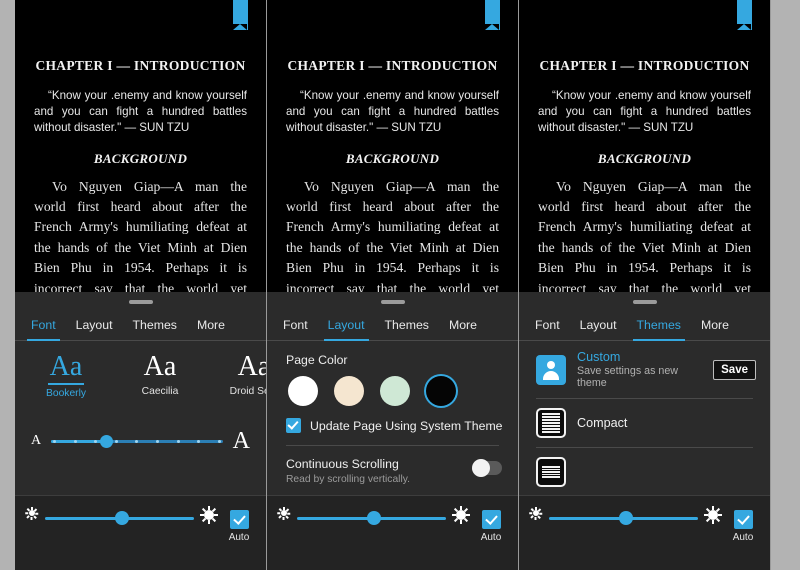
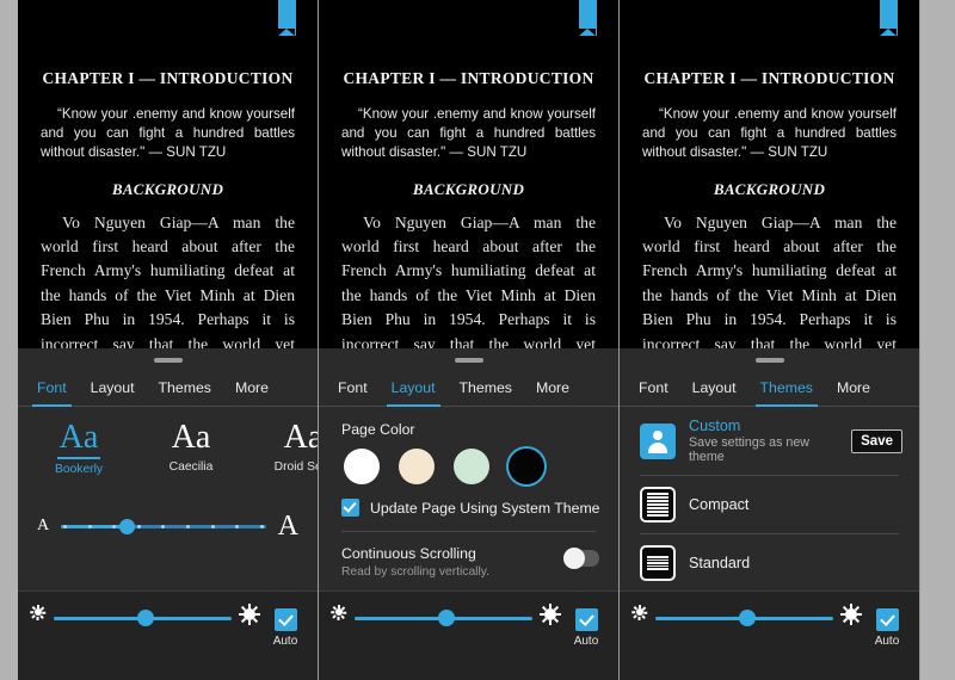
  CHAPTER I — INTRODUCTION
  “Know your .enemy and know yourself and you can fight a hundred battles without disaster." — SUN TZU
  BACKGROUND
  Font
  Layout
  Themes
  More
  Aa
  Bookerly
  Aa
  Caecilia
  Aa
  A
  A
  Auto
  CHAPTER I — INTRODUCTION
  “Know your .enemy and know yourself and you can fight a hundred battles without disaster." — SUN TZU
  BACKGROUND
  Font
  Layout
  Themes
  More
  Page Color
  Update Page Using System Theme
  Continuous Scrolling
  Read by scrolling vertically.
  Auto
  CHAPTER I — INTRODUCTION
  “Know your .enemy and know yourself and you can fight a hundred battles without disaster." — SUN TZU
  BACKGROUND
  Font
  Layout
  Themes
  More
  Custom
  Save settings as new theme
  Save
  Compact
+ Standard
  Auto
